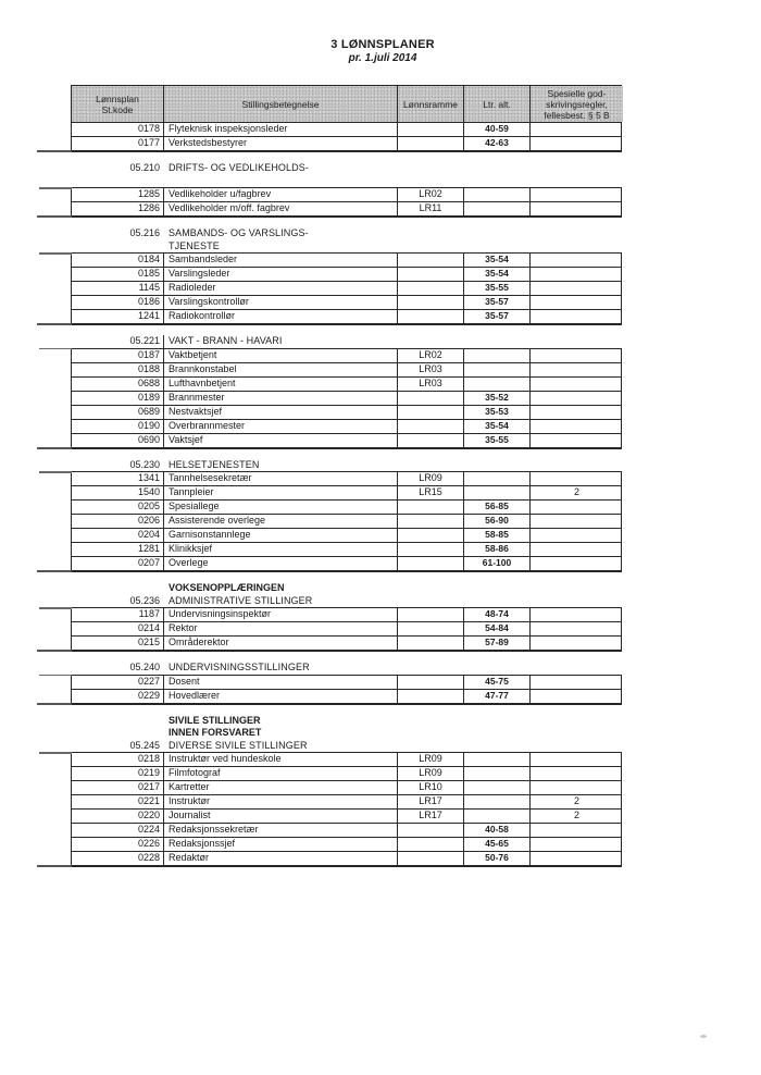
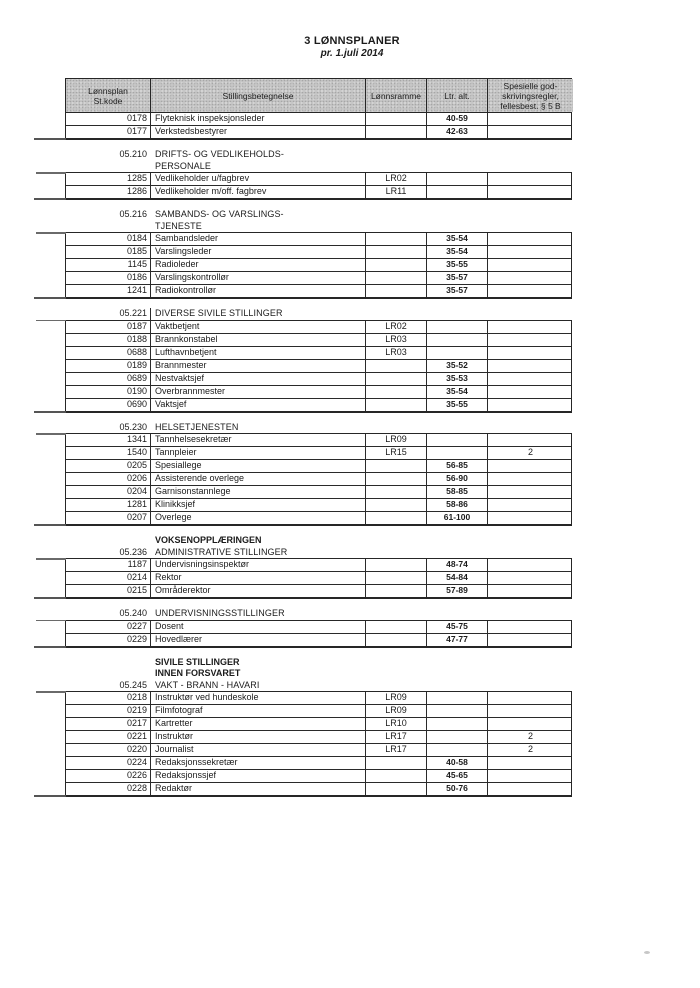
  3 LØNNSPLANER
  pr. 1.juli 2014
  Lønnsplan
  St.kode
  Stillingsbetegnelse
  Lønnsramme
  Ltr. alt.
  Spesielle god-
  skrivingsregler,
  fellesbest. § 5 B
  0178
  Flyteknisk inspeksjonsleder
  40-59
  0177
  Verkstedsbestyrer
  42-63
  05.210
  DRIFTS- OG VEDLIKEHOLDS-
+ PERSONALE
  1285
  Vedlikeholder u/fagbrev
  LR02
  1286
  Vedlikeholder m/off. fagbrev
  LR11
  05.216
  SAMBANDS- OG VARSLINGS-
  TJENESTE
  0184
  Sambandsleder
  35-54
  0185
  Varslingsleder
  35-54
  1145
  Radioleder
  35-55
  0186
  Varslingskontrollør
  35-57
  1241
  Radiokontrollør
  35-57
  05.221
- VAKT - BRANN - HAVARI
+ DIVERSE SIVILE STILLINGER
  0187
  Vaktbetjent
  LR02
  0188
  Brannkonstabel
  LR03
  0688
  Lufthavnbetjent
  LR03
  0189
  Brannmester
  35-52
  0689
  Nestvaktsjef
  35-53
  0190
  Overbrannmester
  35-54
  0690
  Vaktsjef
  35-55
  05.230
  HELSETJENESTEN
  1341
  Tannhelsesekretær
  LR09
  1540
  Tannpleier
  LR15
  2
  0205
  Spesiallege
  56-85
  0206
  Assisterende overlege
  56-90
  0204
  Garnisonstannlege
  58-85
  1281
  Klinikksjef
  58-86
  0207
  Overlege
  61-100
  VOKSENOPPLÆRINGEN
  05.236
  ADMINISTRATIVE STILLINGER
  1187
  Undervisningsinspektør
  48-74
  0214
  Rektor
  54-84
  0215
  Områderektor
  57-89
  05.240
  UNDERVISNINGSSTILLINGER
  0227
  Dosent
  45-75
  0229
  Hovedlærer
  47-77
  SIVILE STILLINGER
  INNEN FORSVARET
  05.245
- DIVERSE SIVILE STILLINGER
+ VAKT - BRANN - HAVARI
  0218
  Instruktør ved hundeskole
  LR09
  0219
  Filmfotograf
  LR09
  0217
  Kartretter
  LR10
  0221
  Instruktør
  LR17
  2
  0220
  Journalist
  LR17
  2
  0224
  Redaksjonssekretær
  40-58
  0226
  Redaksjonssjef
  45-65
  0228
  Redaktør
  50-76
